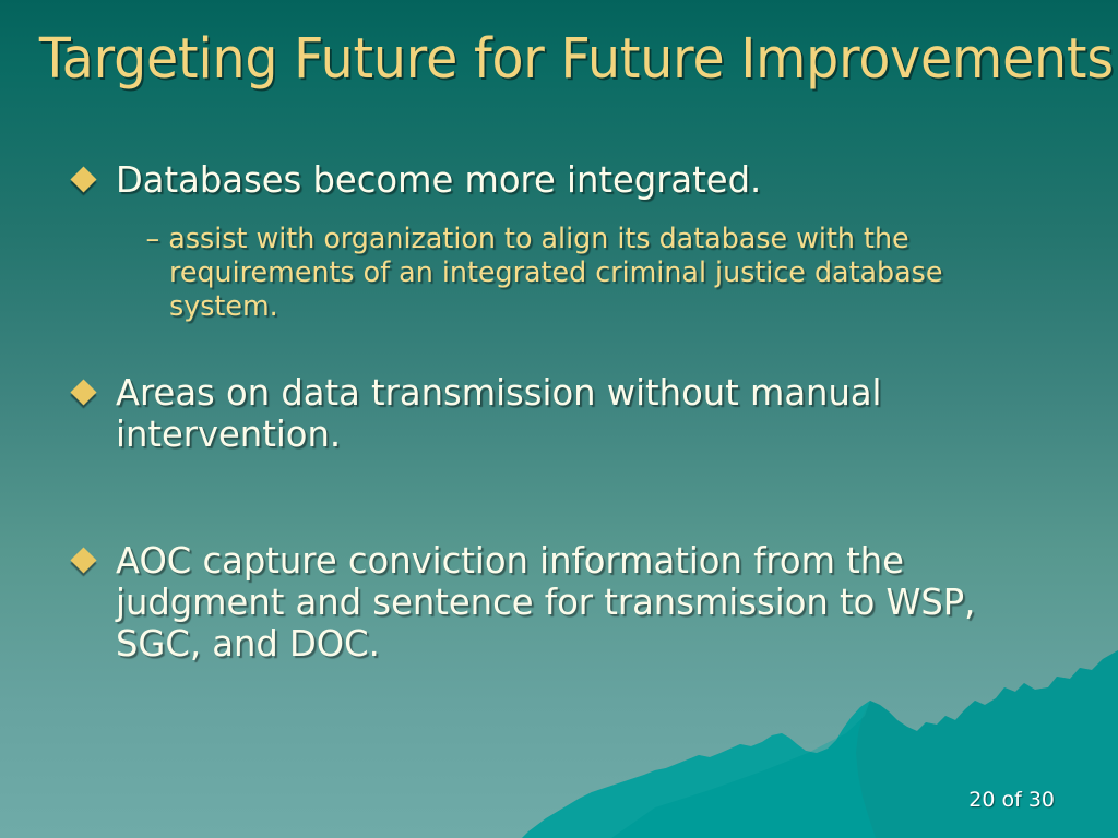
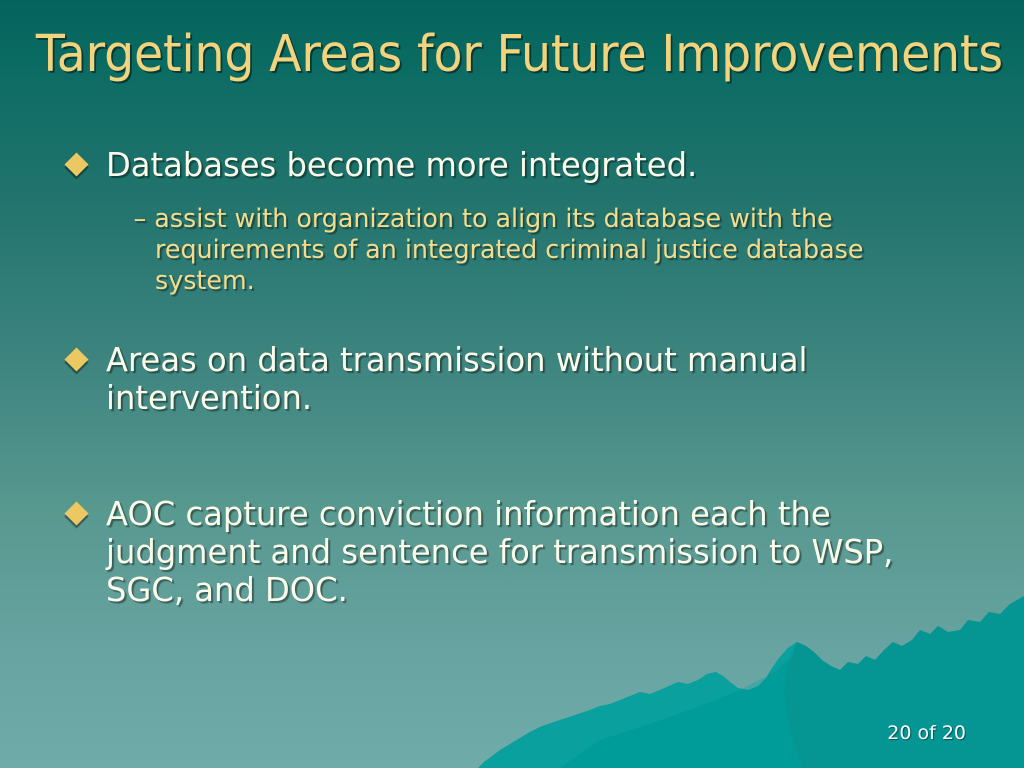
- Targeting Future for Future Improvements
+ Targeting Areas for Future Improvements
  Databases become more integrated.
  – assist with organization to align its database with the requirements of an integrated criminal justice database system.
  Areas on data transmission without manual intervention.
- AOC capture conviction information from the judgment and sentence for transmission to WSP, SGC, and DOC.
+ AOC capture conviction information each the judgment and sentence for transmission to WSP, SGC, and DOC.
- 20 of 30
+ 20 of 20
